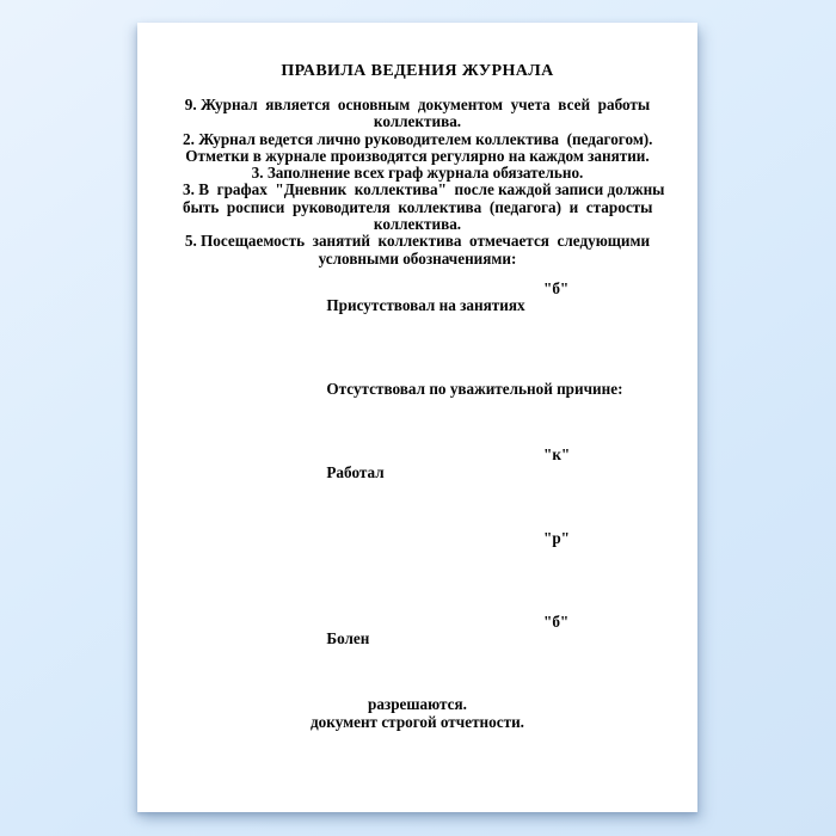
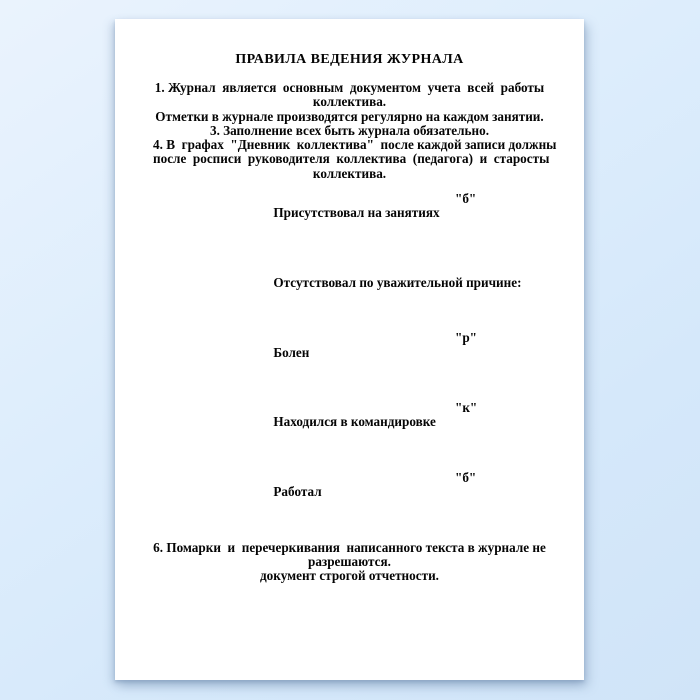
  ПРАВИЛА ВЕДЕНИЯ ЖУРНАЛА
- 9. Журнал является основным документом учета всей работы
+ 1. Журнал является основным документом учета всей работы
  коллектива.
- 2. Журнал ведется лично руководителем коллектива (педагогом).
  Отметки в журнале производятся регулярно на каждом занятии.
- 3. Заполнение всех граф журнала обязательно.
+ 3. Заполнение всех быть журнала обязательно.
- 3. В графах "Дневник коллектива" после каждой записи должны
+ 4. В графах "Дневник коллектива" после каждой записи должны
- быть росписи руководителя коллектива (педагога) и старосты
+ после росписи руководителя коллектива (педагога) и старосты
  коллектива.
- 5. Посещаемость занятий коллектива отмечается следующими
- условными обозначениями:
  Присутствовал на занятиях
  "б"
  Отсутствовал по уважительной причине:
- Работал
+ Болен
- "к"
+ "р"
+ Находился в командировке
- "р"
+ "к"
- Болен
+ Работал
  "б"
+ 6. Помарки и перечеркивания написанного текста в журнале не
  разрешаются.
  документ строгой отчетности.
